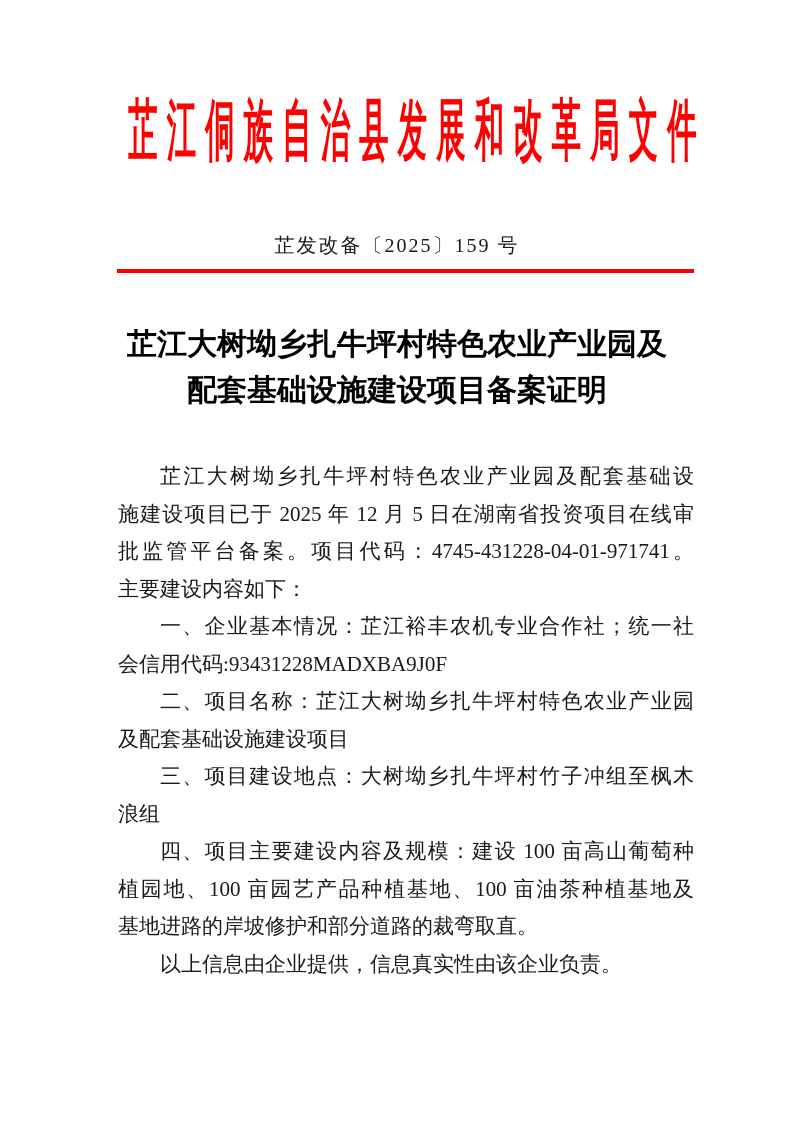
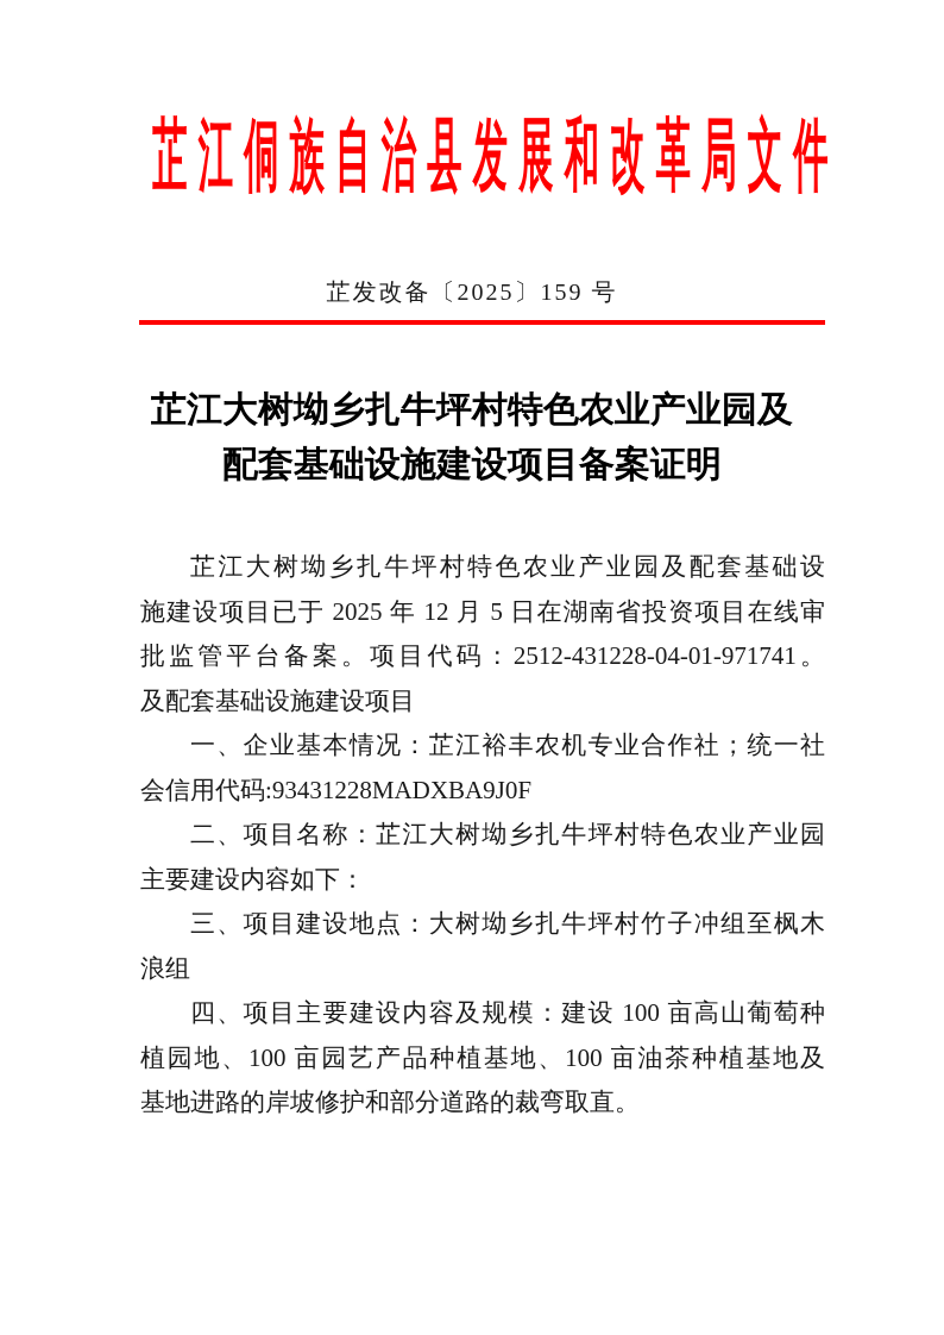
  芷江侗族自治县发展和改革局文件
  芷发改备〔2025〕159 号
  芷江大树坳乡扎牛坪村特色农业产业园及
  配套基础设施建设项目备案证明
  芷江大树坳乡扎牛坪村特色农业产业园及配套基础设
  施建设项目已于 2025 年 12 月 5 日在湖南省投资项目在线审
- 批监管平台备案。项目代码：4745-431228-04-01-971741。
+ 批监管平台备案。项目代码：2512-431228-04-01-971741。
- 主要建设内容如下：
+ 及配套基础设施建设项目
  一、企业基本情况：芷江裕丰农机专业合作社；统一社
  会信用代码:93431228MADXBA9J0F
  二、项目名称：芷江大树坳乡扎牛坪村特色农业产业园
- 及配套基础设施建设项目
+ 主要建设内容如下：
  三、项目建设地点：大树坳乡扎牛坪村竹子冲组至枫木
  浪组
  四、项目主要建设内容及规模：建设 100 亩高山葡萄种
  植园地、100 亩园艺产品种植基地、100 亩油茶种植基地及
  基地进路的岸坡修护和部分道路的裁弯取直。
- 以上信息由企业提供，信息真实性由该企业负责。
